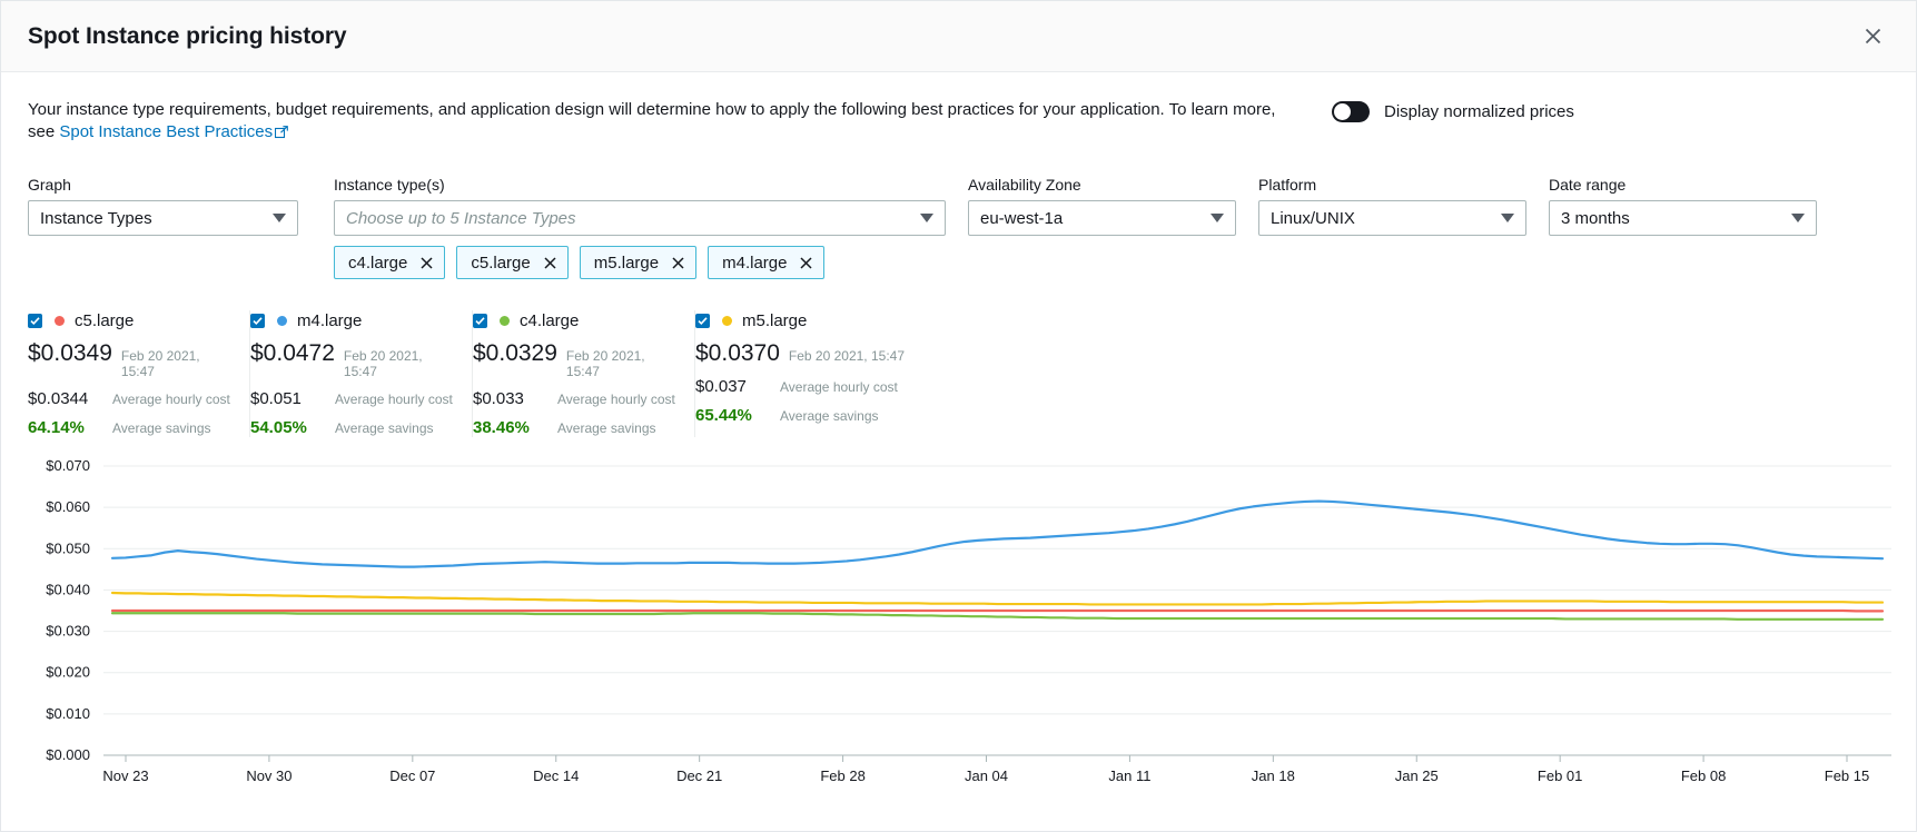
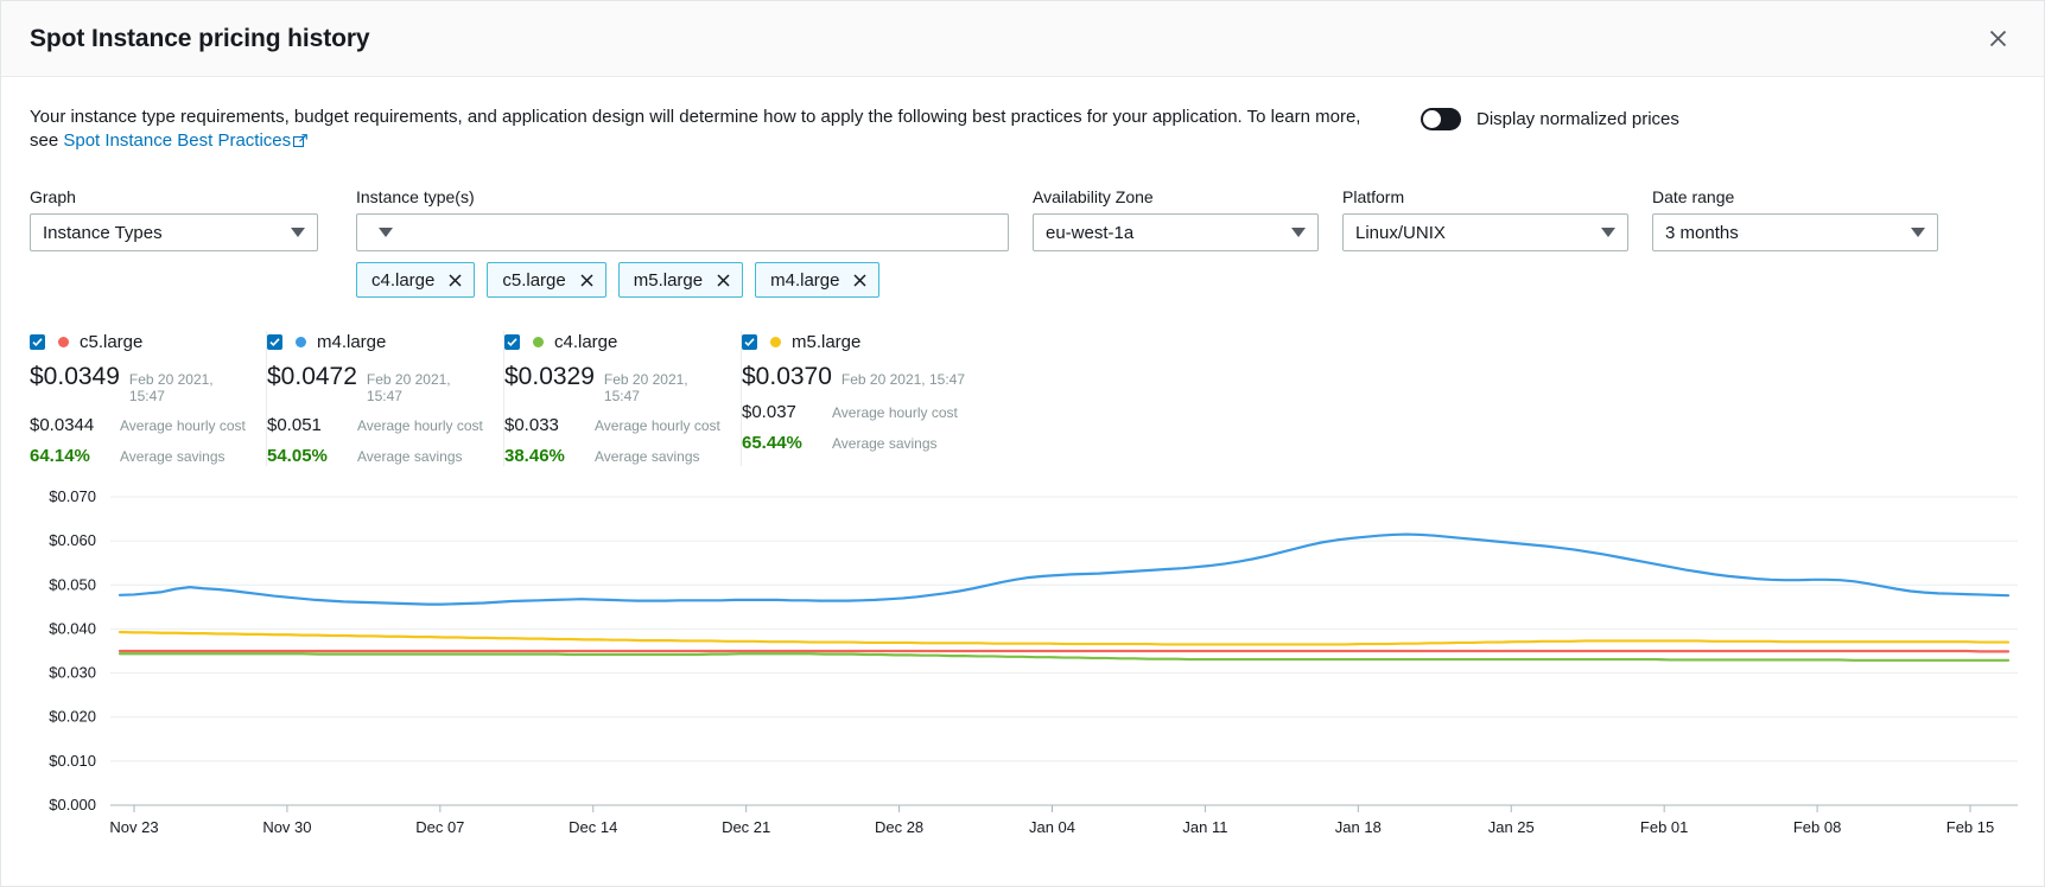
  Spot Instance pricing history
  Your instance type requirements, budget requirements, and application design will determine how to apply the following best practices for your application. To learn more, see Spot Instance Best Practices
  Display normalized prices
  Graph
  Instance Types
  Instance type(s)
- Choose up to 5 Instance Types
  c4.large
  c5.large
  m5.large
  m4.large
  Availability Zone
  eu-west-1a
  Platform
  Linux/UNIX
  Date range
  3 months
  c5.large
  $0.0349
  Feb 20 2021, 15:47
  $0.0344
  Average hourly cost
  64.14%
  Average savings
  m4.large
  $0.0472
  Feb 20 2021, 15:47
  $0.051
  Average hourly cost
  54.05%
  Average savings
  c4.large
  $0.0329
  Feb 20 2021, 15:47
  $0.033
  Average hourly cost
  38.46%
  Average savings
  m5.large
  $0.0370
  Feb 20 2021, 15:47
  $0.037
  Average hourly cost
  65.44%
  Average savings
  $0.000
  $0.010
  $0.020
  $0.030
  $0.040
  $0.050
  $0.060
  $0.070
  Nov 23
  Nov 30
  Dec 07
  Dec 14
  Dec 21
- Feb 28
+ Dec 28
  Jan 04
  Jan 11
  Jan 18
  Jan 25
  Feb 01
  Feb 08
  Feb 15
